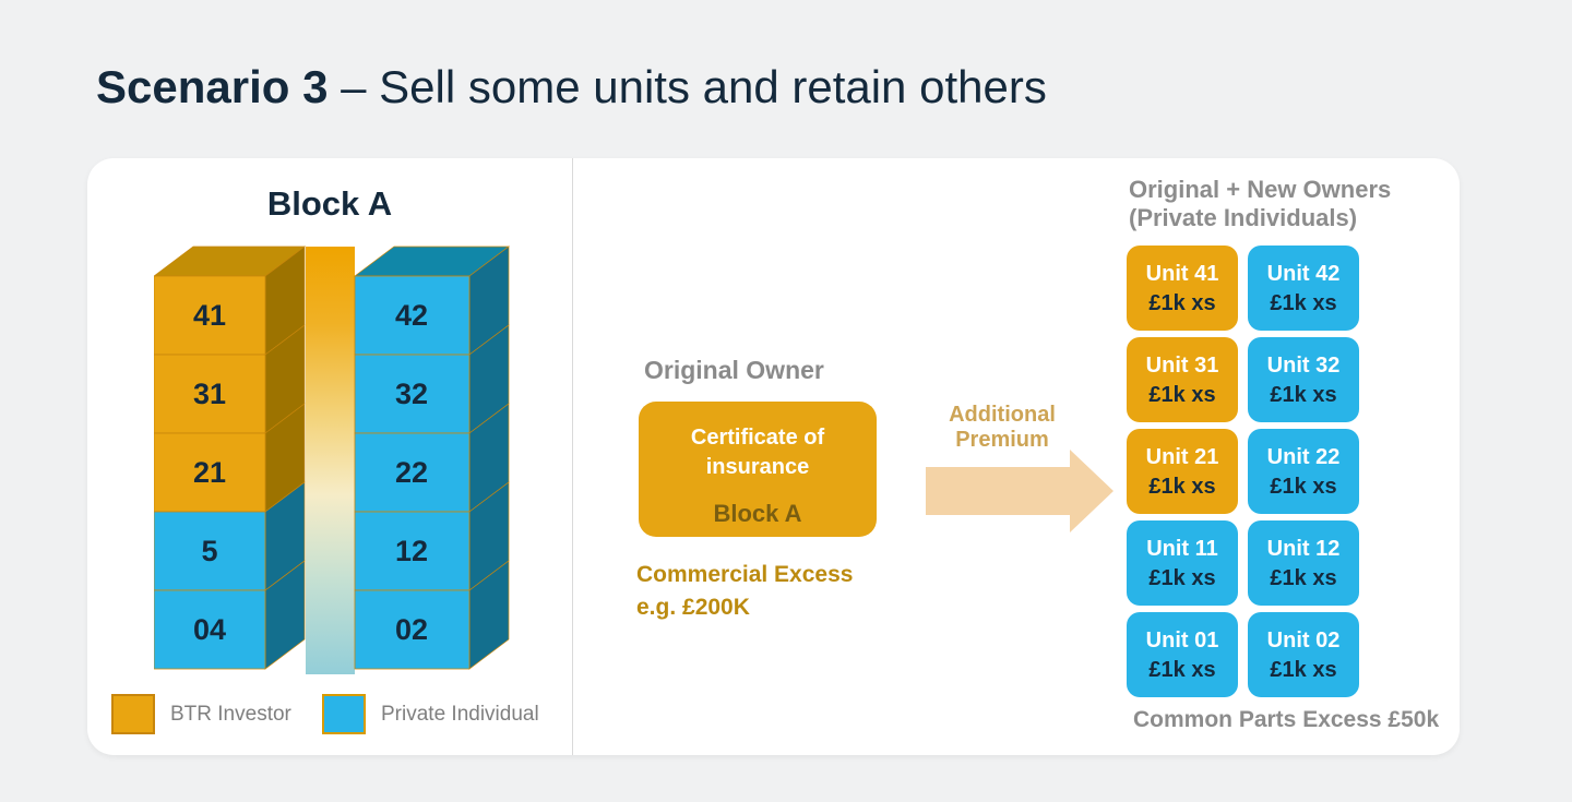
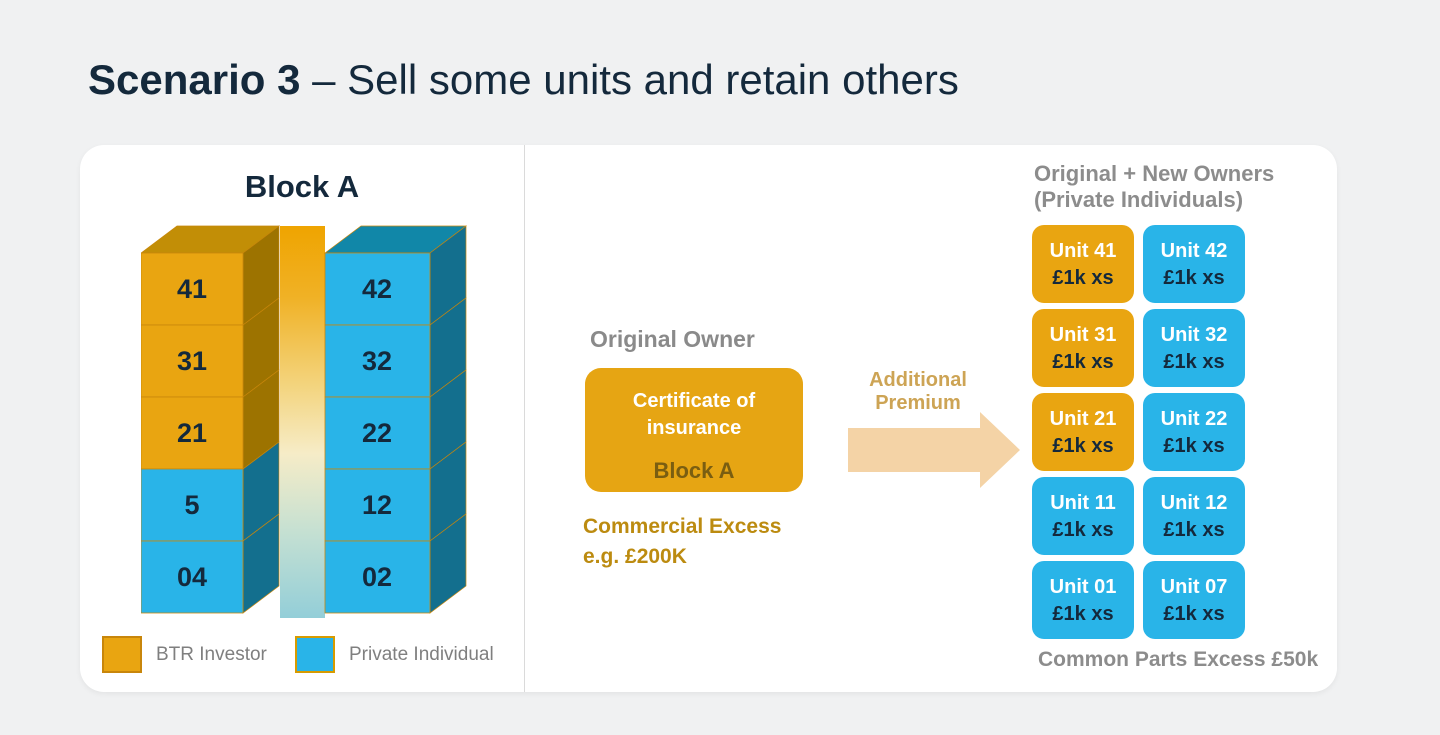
  Scenario 3 – Sell some units and retain others
  Block A
  41
  42
  31
  32
  21
  22
  5
  12
  04
  02
  BTR Investor
  Private Individual
  Original Owner
  Certificate of insurance
  Block A
  Commercial Excess
  e.g. £200K
  Additional
  Premium
  Original + New Owners
  (Private Individuals)
  Unit 41
  £1k xs
  Unit 42
  £1k xs
  Unit 31
  £1k xs
  Unit 32
  £1k xs
  Unit 21
  £1k xs
  Unit 22
  £1k xs
  Unit 11
  £1k xs
  Unit 12
  £1k xs
  Unit 01
  £1k xs
- Unit 02
+ Unit 07
  £1k xs
  Common Parts Excess £50k
